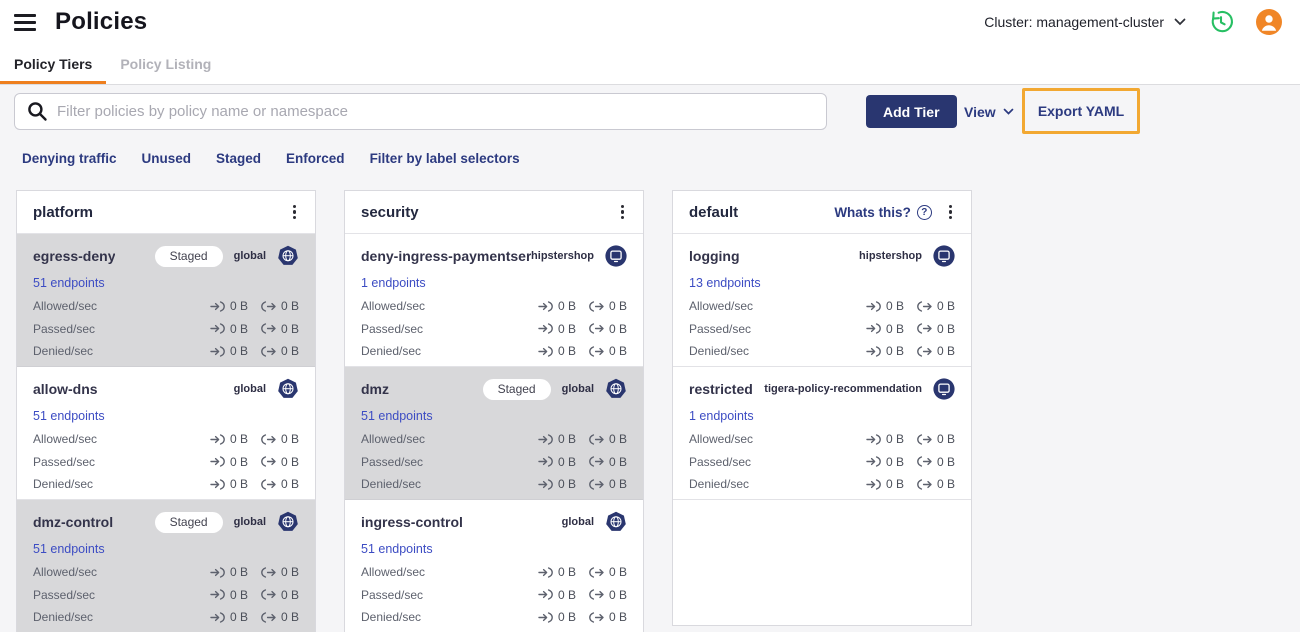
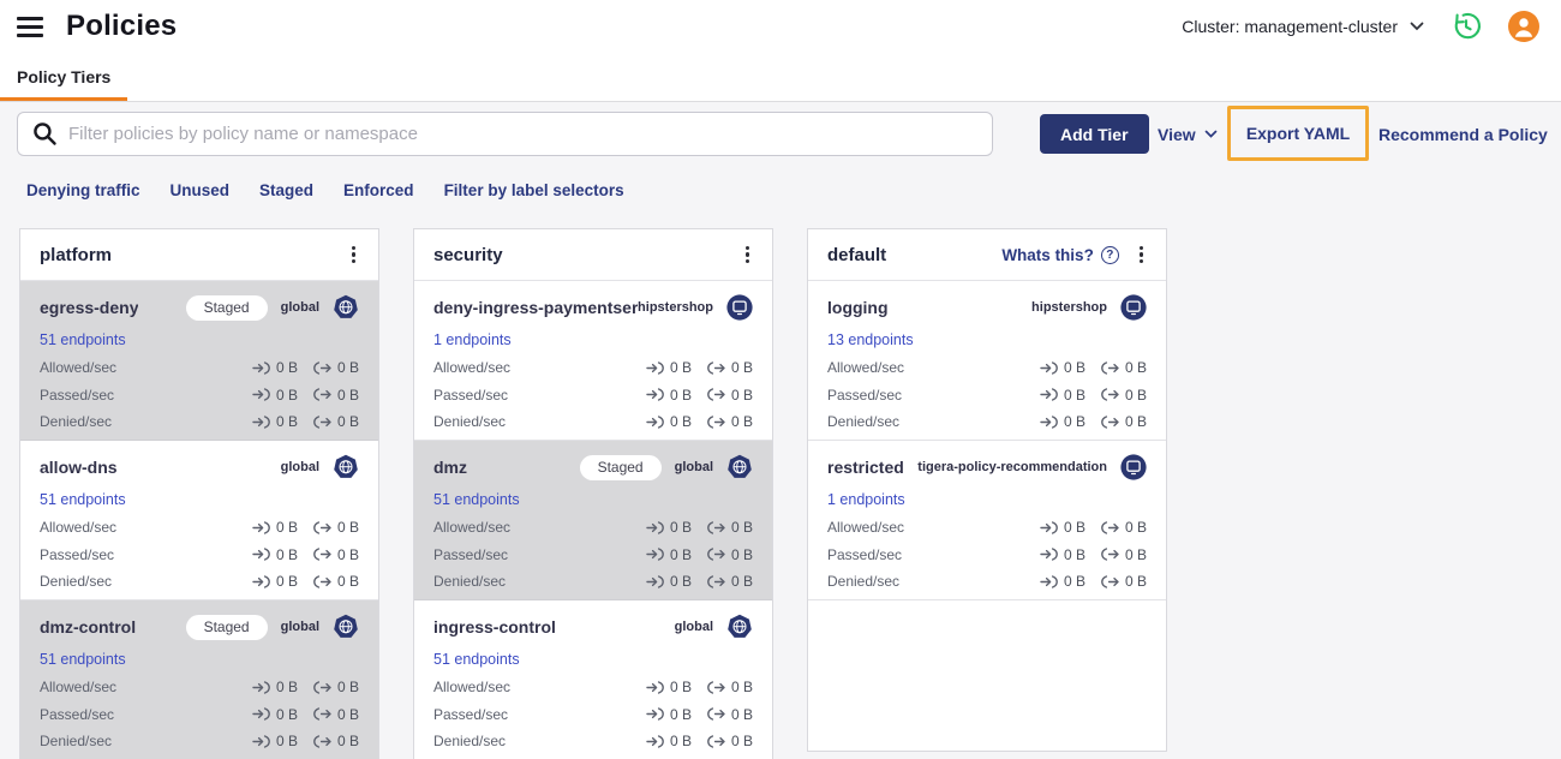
  Policies
  Cluster: management-cluster
  Policy Tiers
- Policy Listing
  Filter policies by policy name or namespace
  Add Tier
  View
  Export YAML
+ Recommend a Policy
  Denying traffic
  Unused
  Staged
  Enforced
  Filter by label selectors
  platform
  egress-deny
  Staged
  global
  51 endpoints
  Allowed/sec
  0 B
  0 B
  Passed/sec
  0 B
  0 B
  Denied/sec
  0 B
  0 B
  allow-dns
  global
  51 endpoints
  Allowed/sec
  0 B
  0 B
  Passed/sec
  0 B
  0 B
  Denied/sec
  0 B
  0 B
  dmz-control
  Staged
  global
  51 endpoints
  Allowed/sec
  0 B
  0 B
  Passed/sec
  0 B
  0 B
  Denied/sec
  0 B
  0 B
  security
  deny-ingress-paymentser
  hipstershop
  1 endpoints
  Allowed/sec
  0 B
  0 B
  Passed/sec
  0 B
  0 B
  Denied/sec
  0 B
  0 B
  dmz
  Staged
  global
  51 endpoints
  Allowed/sec
  0 B
  0 B
  Passed/sec
  0 B
  0 B
  Denied/sec
  0 B
  0 B
  ingress-control
  global
  51 endpoints
  Allowed/sec
  0 B
  0 B
  Passed/sec
  0 B
  0 B
  Denied/sec
  0 B
  0 B
  default
  Whats this?
  ?
  logging
  hipstershop
  13 endpoints
  Allowed/sec
  0 B
  0 B
  Passed/sec
  0 B
  0 B
  Denied/sec
  0 B
  0 B
  restricted
  tigera-policy-recommendation
  1 endpoints
  Allowed/sec
  0 B
  0 B
  Passed/sec
  0 B
  0 B
  Denied/sec
  0 B
  0 B
